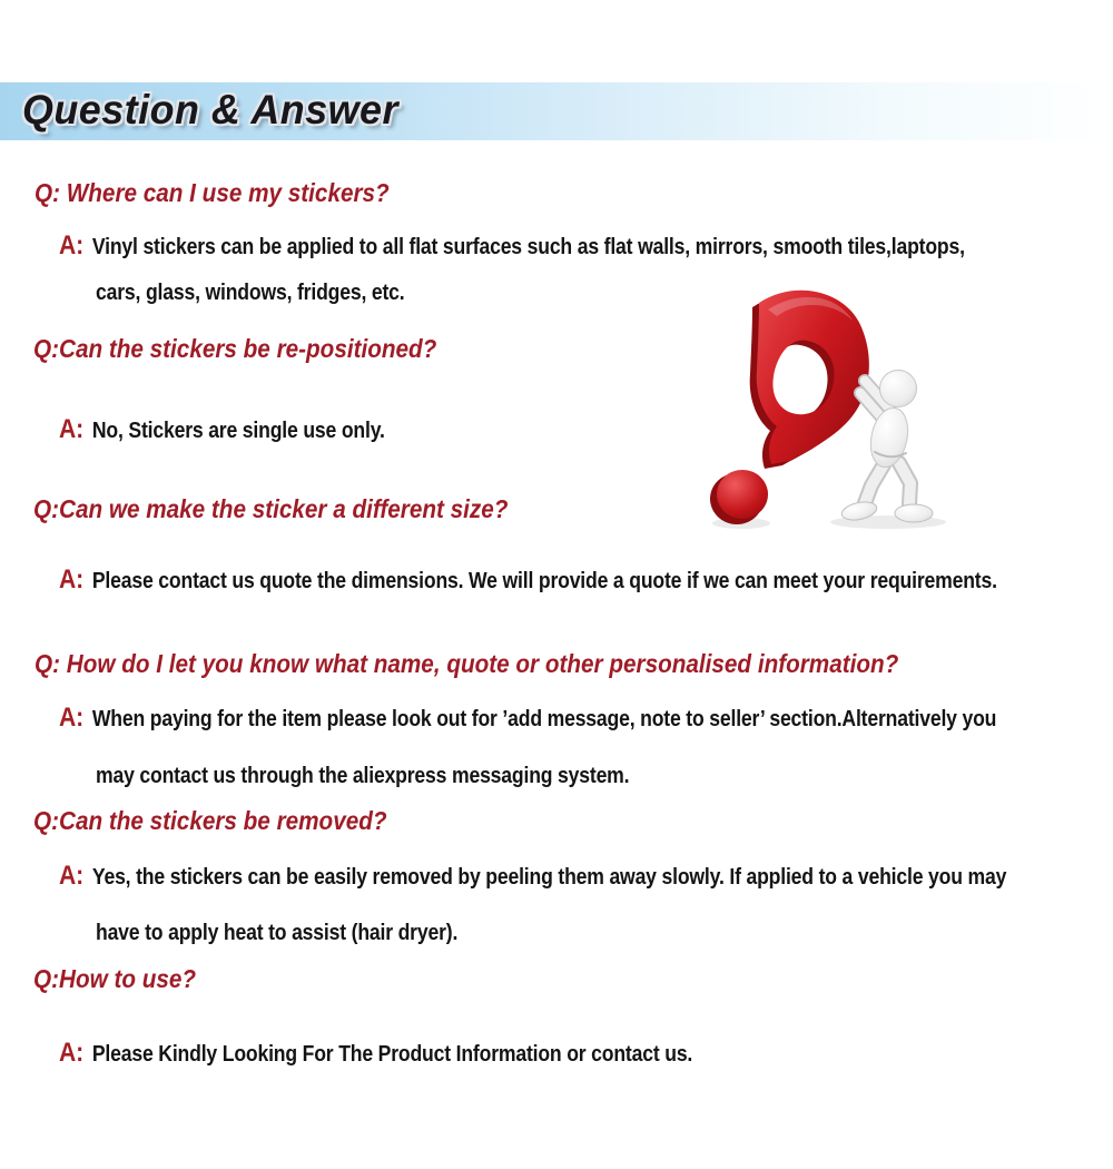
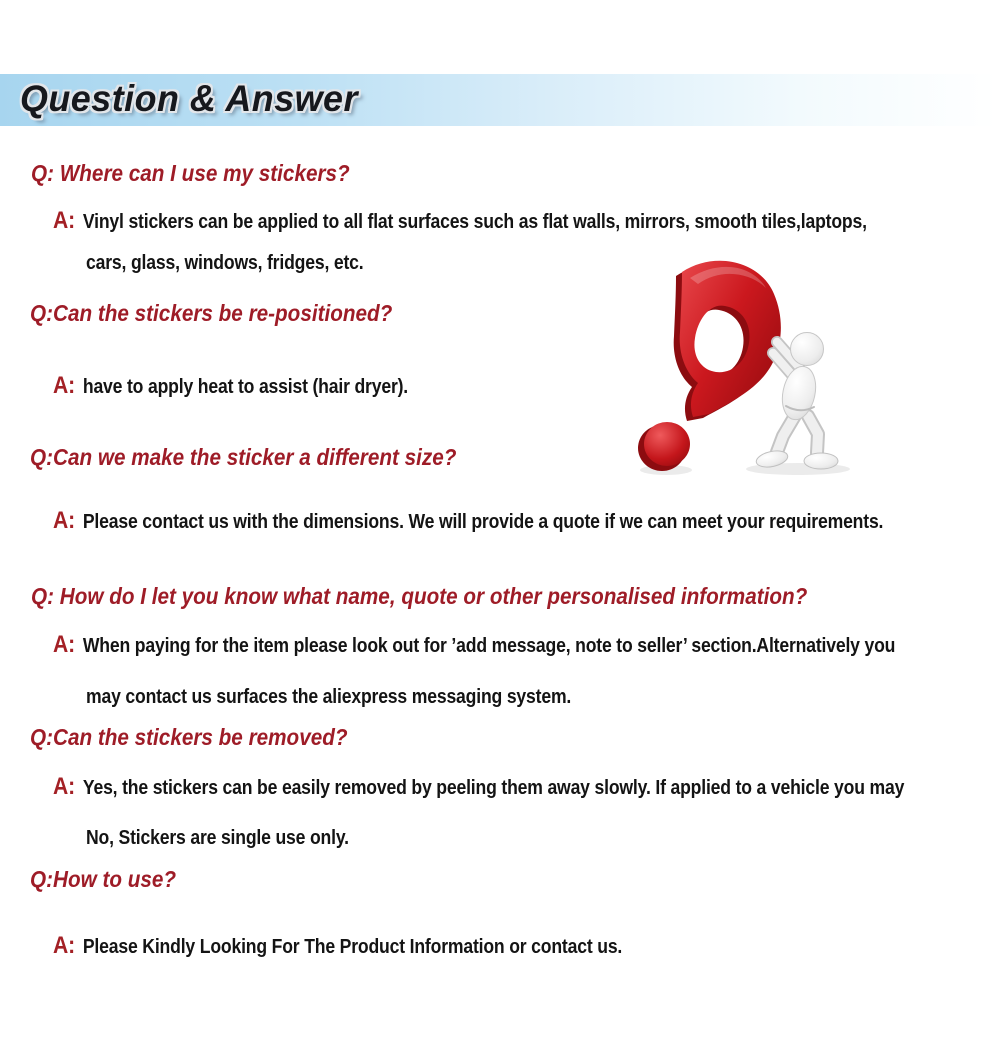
  Question & Answer
  Q: Where can I use my stickers?
  A: Vinyl stickers can be applied to all flat surfaces such as flat walls, mirrors, smooth tiles,laptops,
  cars, glass, windows, fridges, etc.
  Q:Can the stickers be re-positioned?
- A: No, Stickers are single use only.
+ A: have to apply heat to assist (hair dryer).
  Q:Can we make the sticker a different size?
- A: Please contact us quote the dimensions. We will provide a quote if we can meet your requirements.
+ A: Please contact us with the dimensions. We will provide a quote if we can meet your requirements.
  Q: How do I let you know what name, quote or other personalised information?
  A: When paying for the item please look out for ’add message, note to seller’ section.Alternatively you
- may contact us through the aliexpress messaging system.
+ may contact us surfaces the aliexpress messaging system.
  Q:Can the stickers be removed?
  A: Yes, the stickers can be easily removed by peeling them away slowly. If applied to a vehicle you may
- have to apply heat to assist (hair dryer).
+ No, Stickers are single use only.
  Q:How to use?
  A: Please Kindly Looking For The Product Information or contact us.
